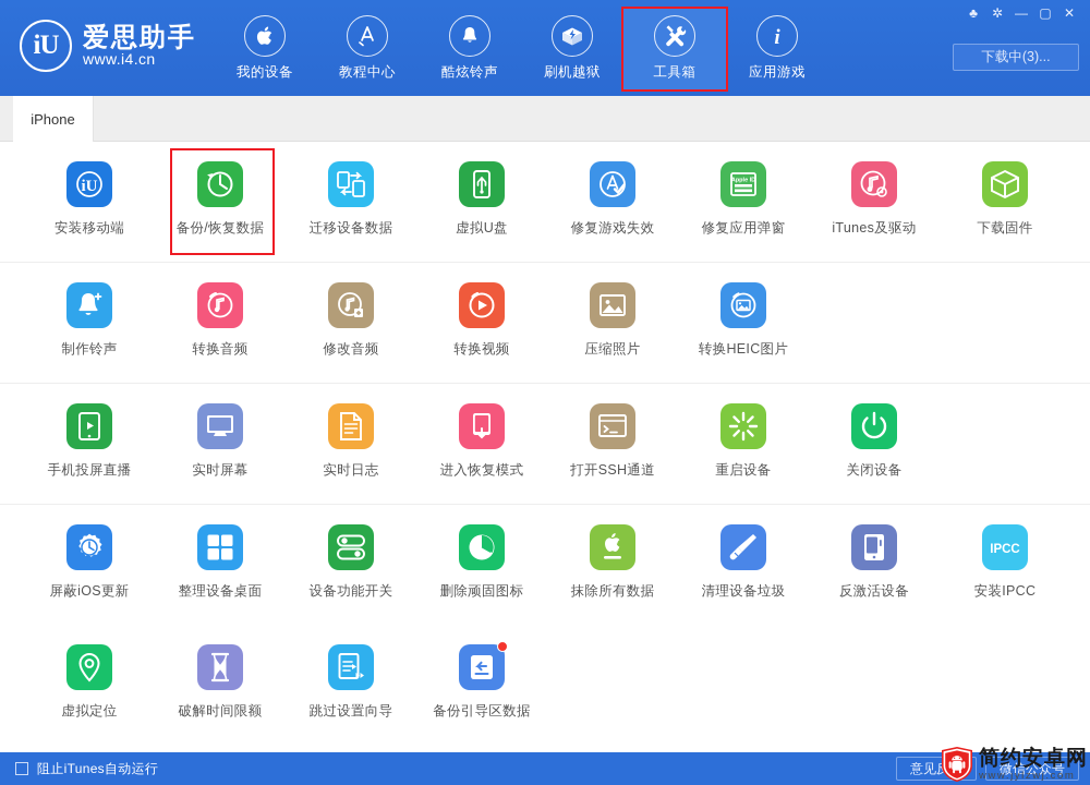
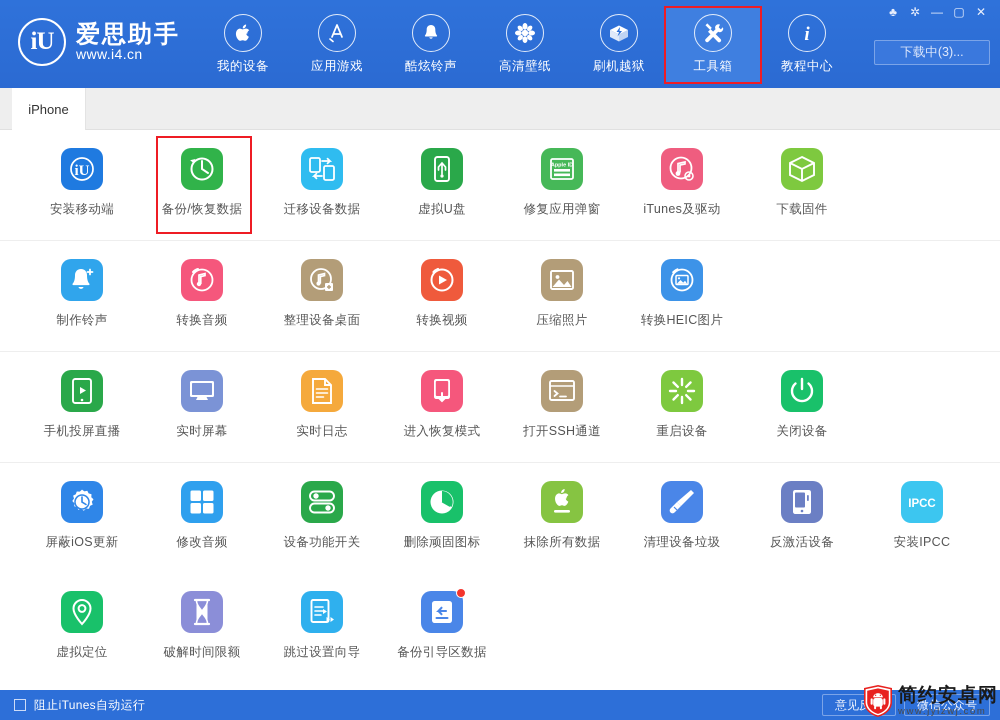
  iU
  爱思助手
  www.i4.cn
  我的设备
- 教程中心
+ 应用游戏
  酷炫铃声
+ 高清壁纸
  刷机越狱
  工具箱
  i
- 应用游戏
+ 教程中心
  ♣
  ✲
  —
  ▢
  ✕
  下载中(3)...
  iPhone
  iU
  安装移动端
  备份/恢复数据
  迁移设备数据
  虚拟U盘
- 修复游戏失效
  修复应用弹窗
  iTunes及驱动
  下载固件
  制作铃声
  转换音频
- 修改音频
+ 整理设备桌面
  转换视频
  压缩照片
  转换HEIC图片
  手机投屏直播
  实时屏幕
  实时日志
  进入恢复模式
  打开SSH通道
  重启设备
  关闭设备
  屏蔽iOS更新
- 整理设备桌面
+ 修改音频
  设备功能开关
  删除顽固图标
  抹除所有数据
  清理设备垃圾
  反激活设备
  IPCC
  安装IPCC
  虚拟定位
  破解时间限额
  跳过设置向导
  备份引导区数据
  阻止iTunes自动运行
  微信公众号
  简约安卓网
  www.jylzwj.com
